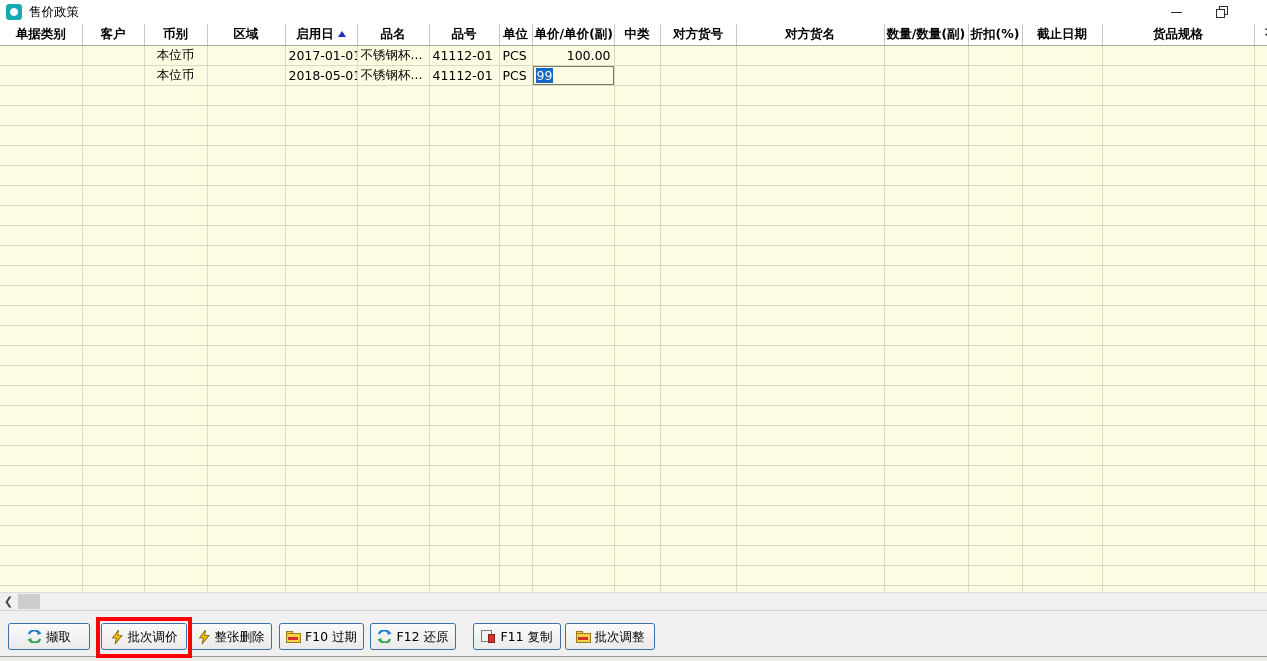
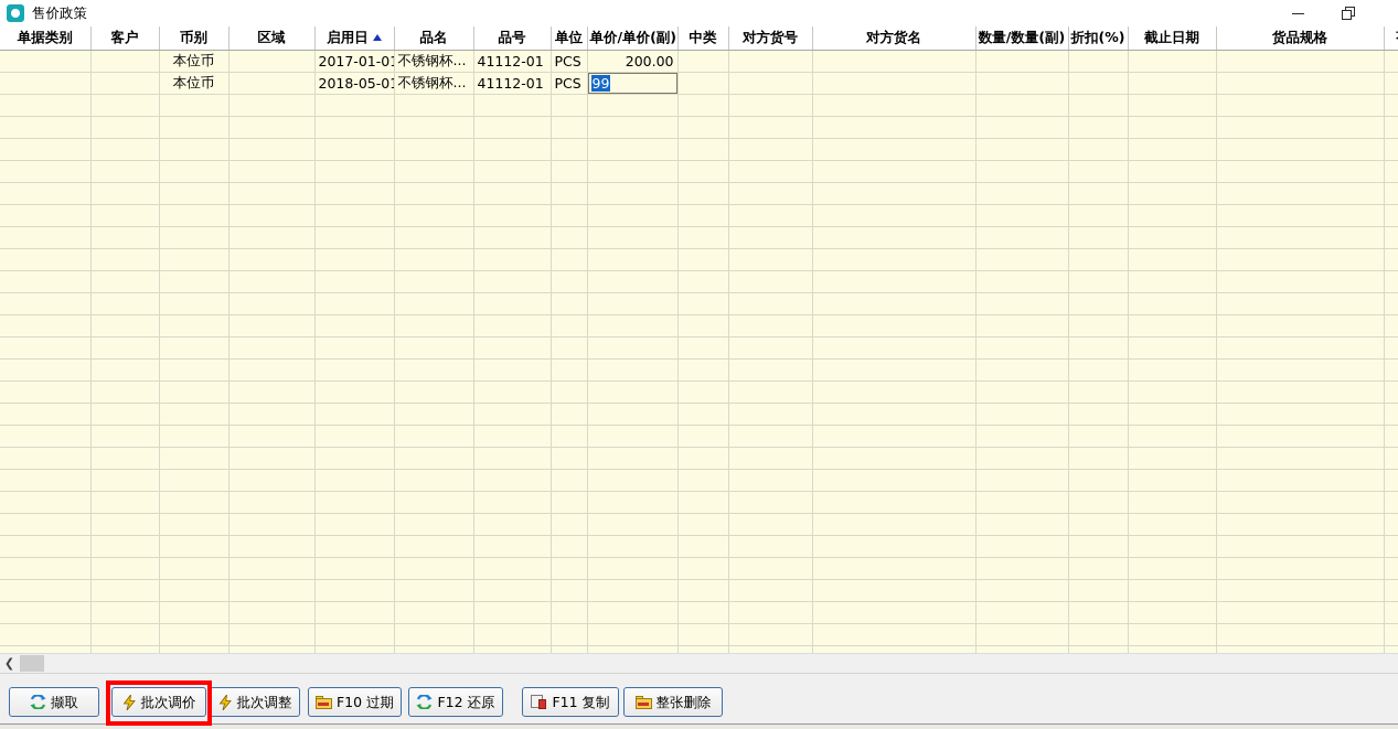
  售价政策
  单据类别	客户	币别	区域	启用日	品名	品号	单位	单价/单价(副)	中类	对方货号	对方货名	数量/数量(副)	折扣(%)	截止日期	货品规格
- 		本位币		2017-01-0	不锈钢杯...	41112-01	PCS	100.00
+ 		本位币		2017-01-0	不锈钢杯...	41112-01	PCS	200.00
  		本位币		2018-05-0	不锈钢杯...	41112-01	PCS	99
  ❮
  撷取
  批次调价
- 整张删除
+ 批次调整
  F10 过期
  F12 还原
  F11 复制
- 批次调整
+ 整张删除
